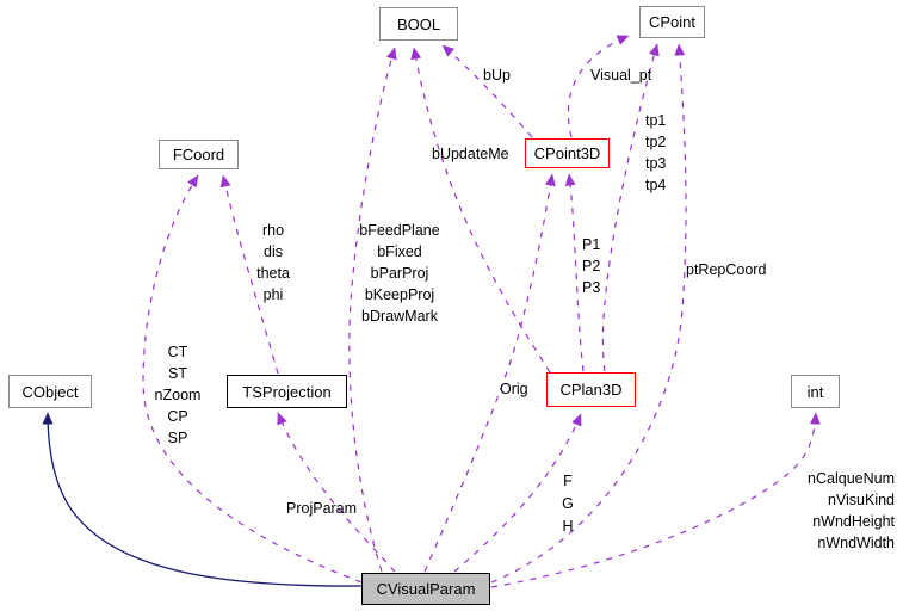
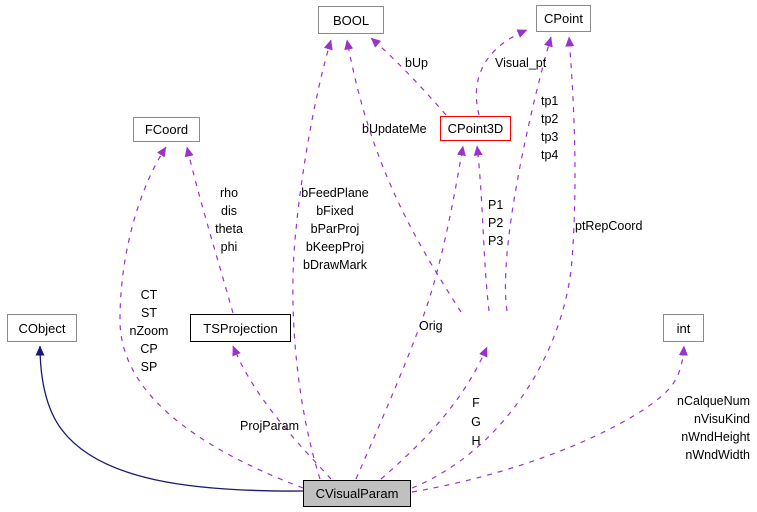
  BOOL
  CPoint
  FCoord
  CPoint3D
  CObject
  TSProjection
- CPlan3D
  int
  CVisualParam
  bFeedPlane
  bFixed
  bParProj
  bKeepProj
  bDrawMark
  bUpdateMe
  bUp
  Visual_pt
  tp1
  tp2
  tp3
  tp4
  ptRepCoord
  rho
  dis
  theta
  phi
  CT
  ST
  nZoom
  CP
  SP
  P1
  P2
  P3
  Orig
  ProjParam
  F
  G
  H
  nCalqueNum
  nVisuKind
  nWndHeight
  nWndWidth
